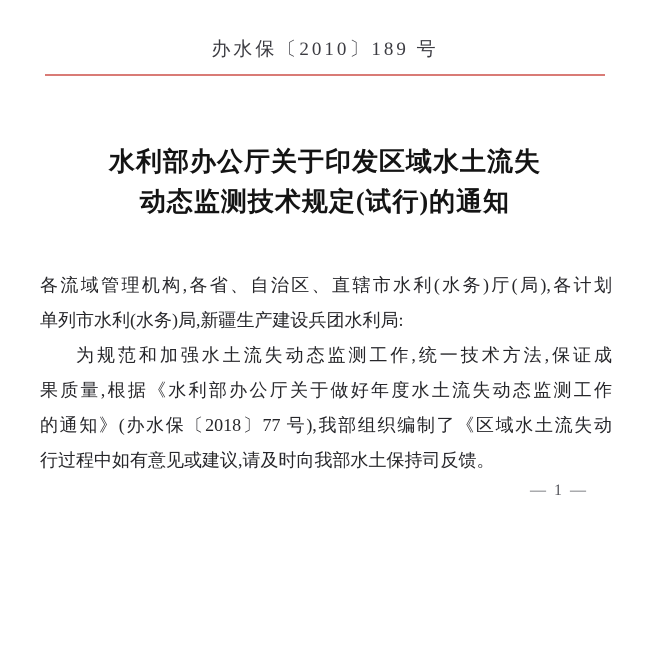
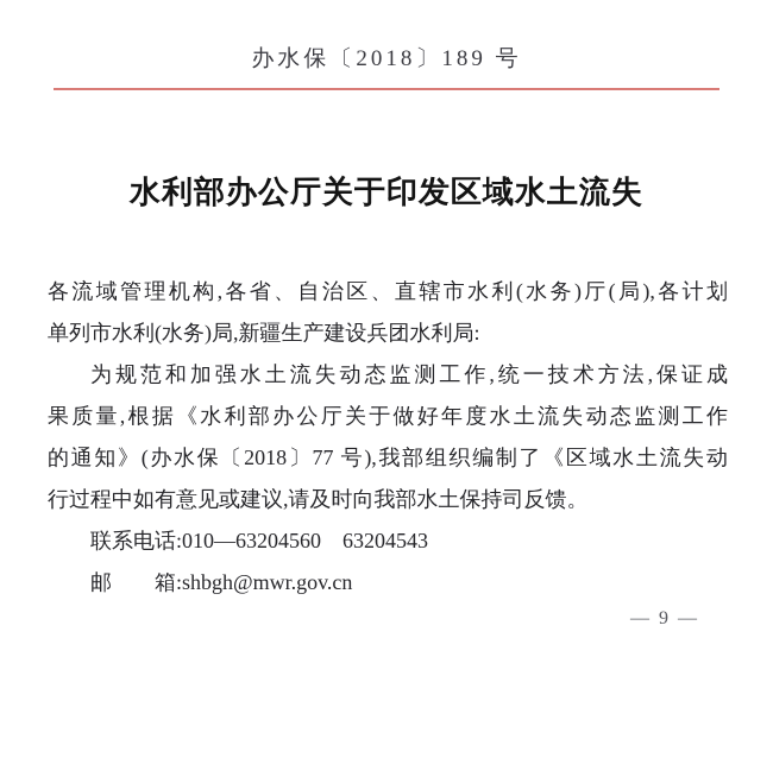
- 办水保〔2010〕189 号
+ 办水保〔2018〕189 号
  水利部办公厅关于印发区域水土流失
- 动态监测技术规定(试行)的通知
  各流域管理机构,各省、自治区、直辖市水利(水务)厅(局),各计划
  单列市水利(水务)局,新疆生产建设兵团水利局:
  为规范和加强水土流失动态监测工作,统一技术方法,保证成
  果质量,根据《水利部办公厅关于做好年度水土流失动态监测工作
  的通知》(办水保〔2018〕77 号),我部组织编制了《区域水土流失动
  行过程中如有意见或建议,请及时向我部水土保持司反馈。
+ 联系电话:010—63204560 63204543
+ 邮 箱:shbgh@mwr.gov.cn
- — 1 —
+ — 9 —
